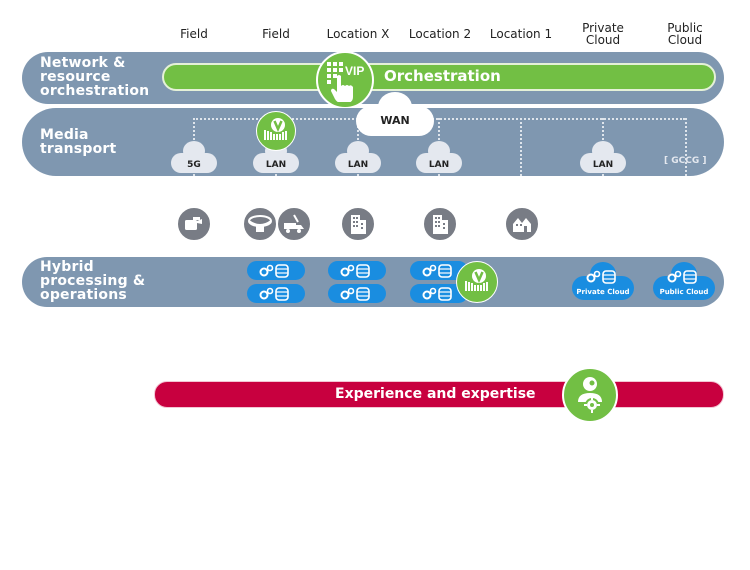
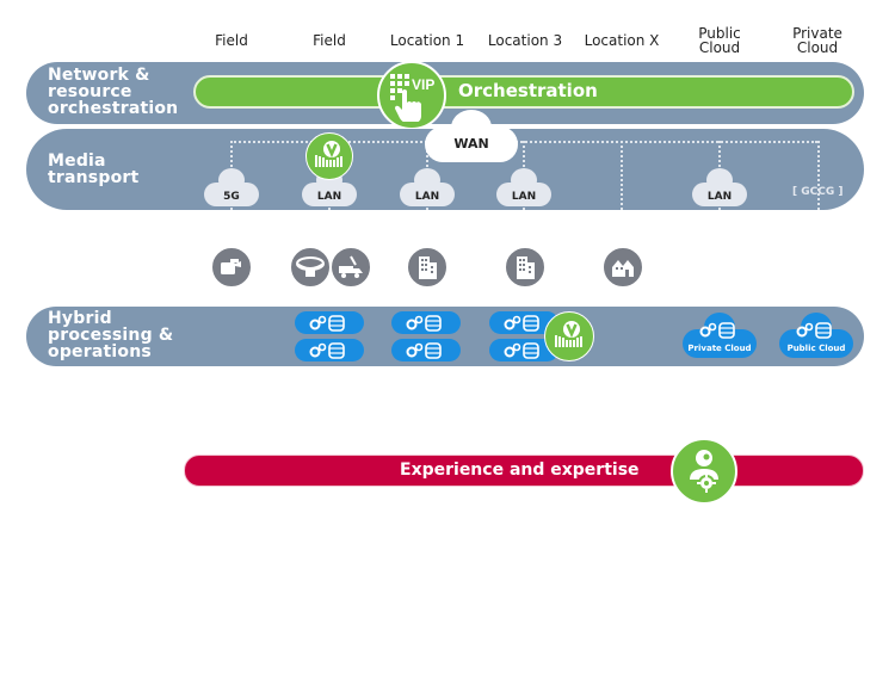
  Field
  Field
- Location X
+ Location 1
- Location 2
+ Location 3
- Location 1
+ Location X
- Private
+ Public
  Cloud
- Public
+ Private
  Cloud
  Network &
  resource
  orchestration
  Orchestration
  VIP
  Media
  transport
  WAN
  5G
  LAN
  LAN
  LAN
  LAN
  [ GCCG ]
  Hybrid
  processing &
  operations
  Private Cloud
  Public Cloud
  Experience and expertise
